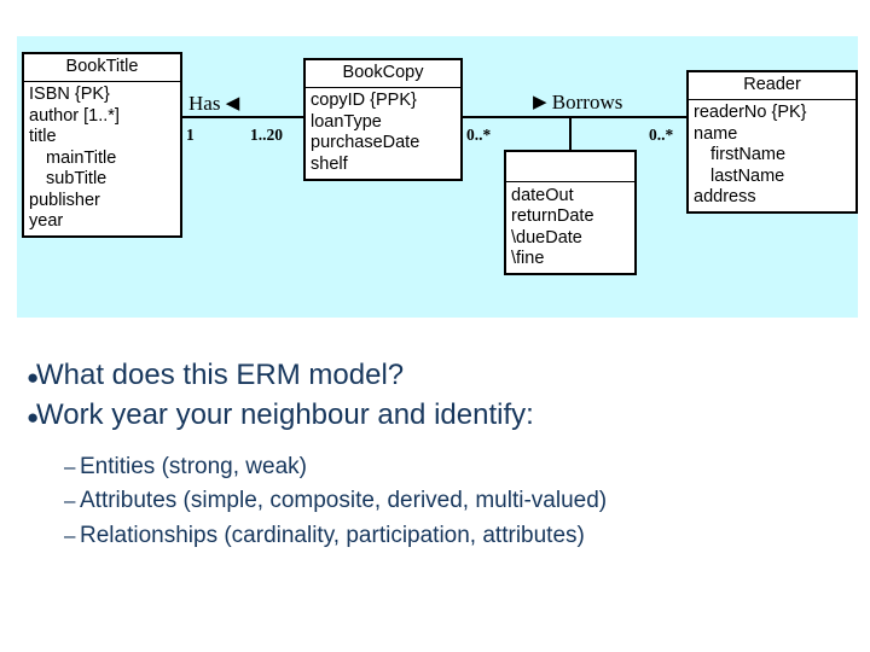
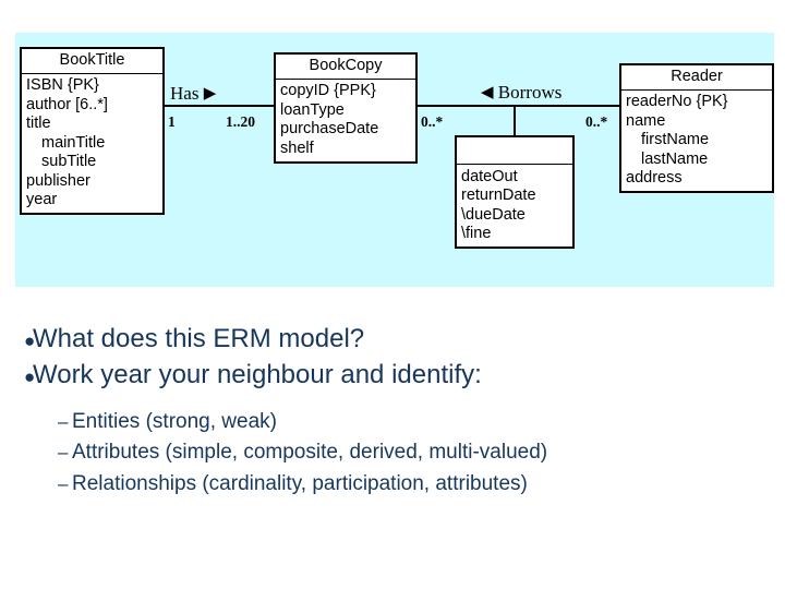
- Has ◀
+ Has ▶
  1
  1..20
- ▶ Borrows
+ ◀ Borrows
  0..*
  0..*
  BookTitle
  ISBN {PK}
- author [1..*]
+ author [6..*]
  title
  mainTitle
  subTitle
  publisher
  year
  BookCopy
  copyID {PPK}
  loanType
  purchaseDate
  shelf
  dateOut
  returnDate
  \dueDate
  \fine
  Reader
  readerNo {PK}
  name
  firstName
  lastName
  address
  ●
  What does this ERM model?
  ●
  Work year your neighbour and identify:
  –
  Entities (strong, weak)
  –
  Attributes (simple, composite, derived, multi-valued)
  –
  Relationships (cardinality, participation, attributes)
